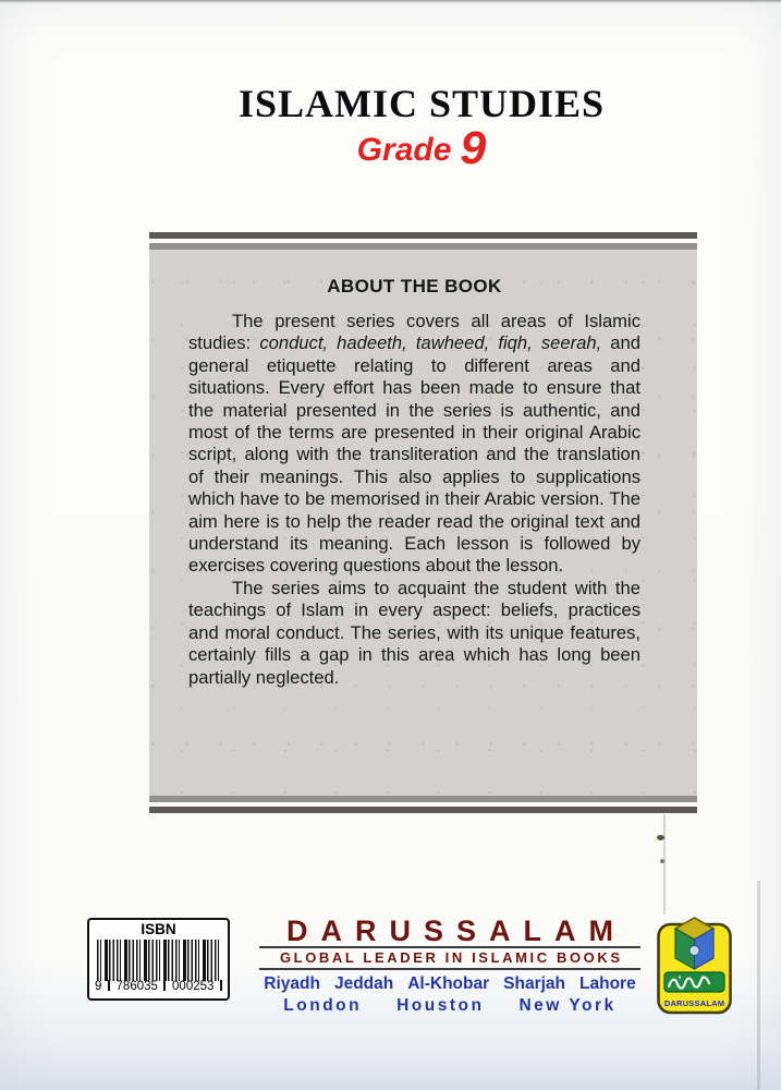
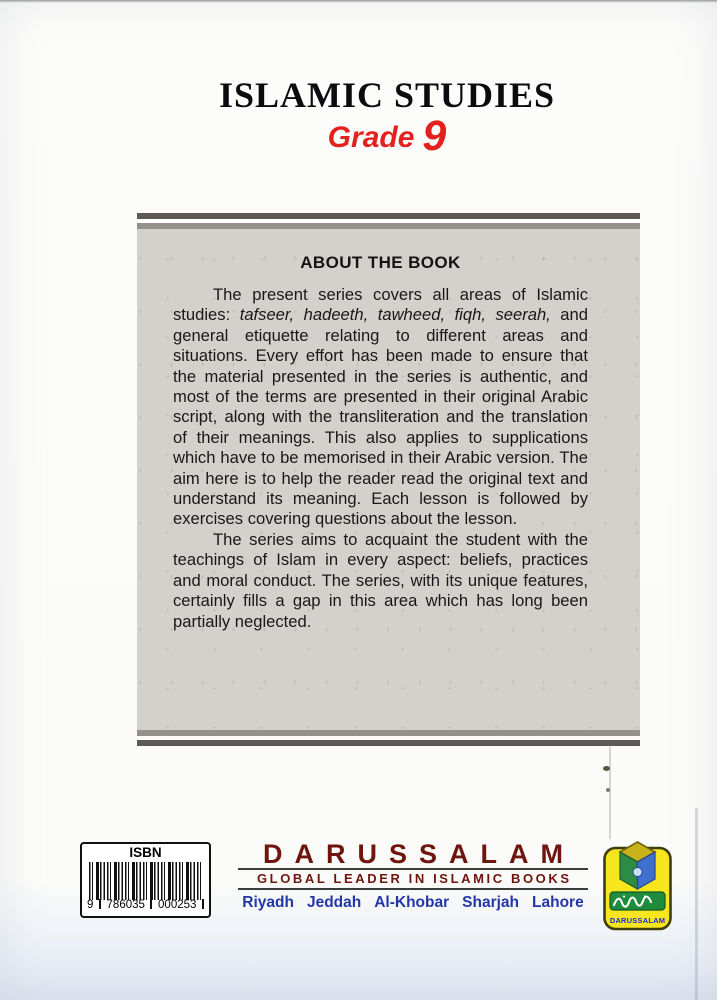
  ISLAMIC STUDIES
  Grade 9
  ABOUT THE BOOK
- The present series covers all areas of Islamic studies: conduct, hadeeth, tawheed, fiqh, seerah, and general etiquette relating to different areas and situations. Every effort has been made to ensure that the material presented in the series is authentic, and most of the terms are presented in their original Arabic script, along with the transliteration and the translation of their meanings. This also applies to supplications which have to be memorised in their Arabic version. The aim here is to help the reader read the original text and understand its meaning. Each lesson is followed by exercises covering questions about the lesson.
+ The present series covers all areas of Islamic studies: tafseer, hadeeth, tawheed, fiqh, seerah, and general etiquette relating to different areas and situations. Every effort has been made to ensure that the material presented in the series is authentic, and most of the terms are presented in their original Arabic script, along with the transliteration and the translation of their meanings. This also applies to supplications which have to be memorised in their Arabic version. The aim here is to help the reader read the original text and understand its meaning. Each lesson is followed by exercises covering questions about the lesson.
  The series aims to acquaint the student with the teachings of Islam in every aspect: beliefs, practices and moral conduct. The series, with its unique features, certainly fills a gap in this area which has long been partially neglected.
  ISBN
  9
  786035
  000253
  DARUSSALAM
  GLOBAL LEADER IN ISLAMIC BOOKS
  Riyadh
  Jeddah
  Al-Khobar
  Sharjah
  Lahore
- London
- Houston
- New York
  DARUSSALAM
